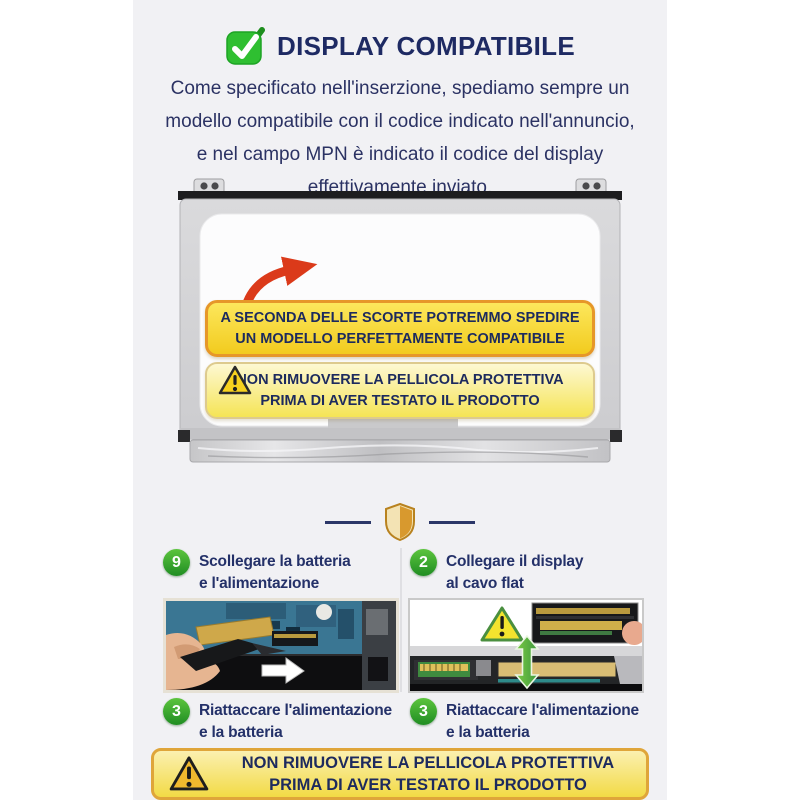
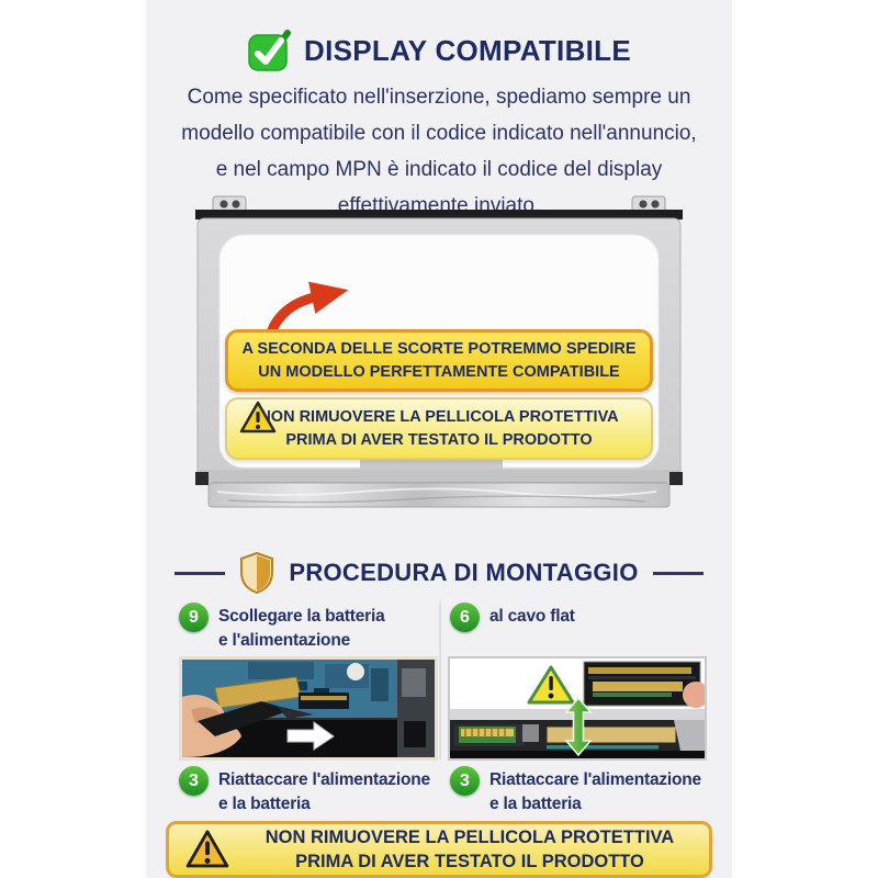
  DISPLAY COMPATIBILE
  Come specificato nell'inserzione, spediamo sempre un
  modello compatibile con il codice indicato nell'annuncio,
  e nel campo MPN è indicato il codice del display
  effettivamente inviato.
  A SECONDA DELLE SCORTE POTREMMO SPEDIRE
  UN MODELLO PERFETTAMENTE COMPATIBILE
  ON RIMUOVERE LA PELLICOLA PROTETTIVA
  PRIMA DI AVER TESTATO IL PRODOTTO
+ PROCEDURA DI MONTAGGIO
  9
  Scollegare la batteria
  e l'alimentazione
- 2
+ 6
- Collegare il display
  al cavo flat
  3
  Riattaccare l'alimentazione
  e la batteria
  3
  Riattaccare l'alimentazione
  e la batteria
  NON RIMUOVERE LA PELLICOLA PROTETTIVA
  PRIMA DI AVER TESTATO IL PRODOTTO
